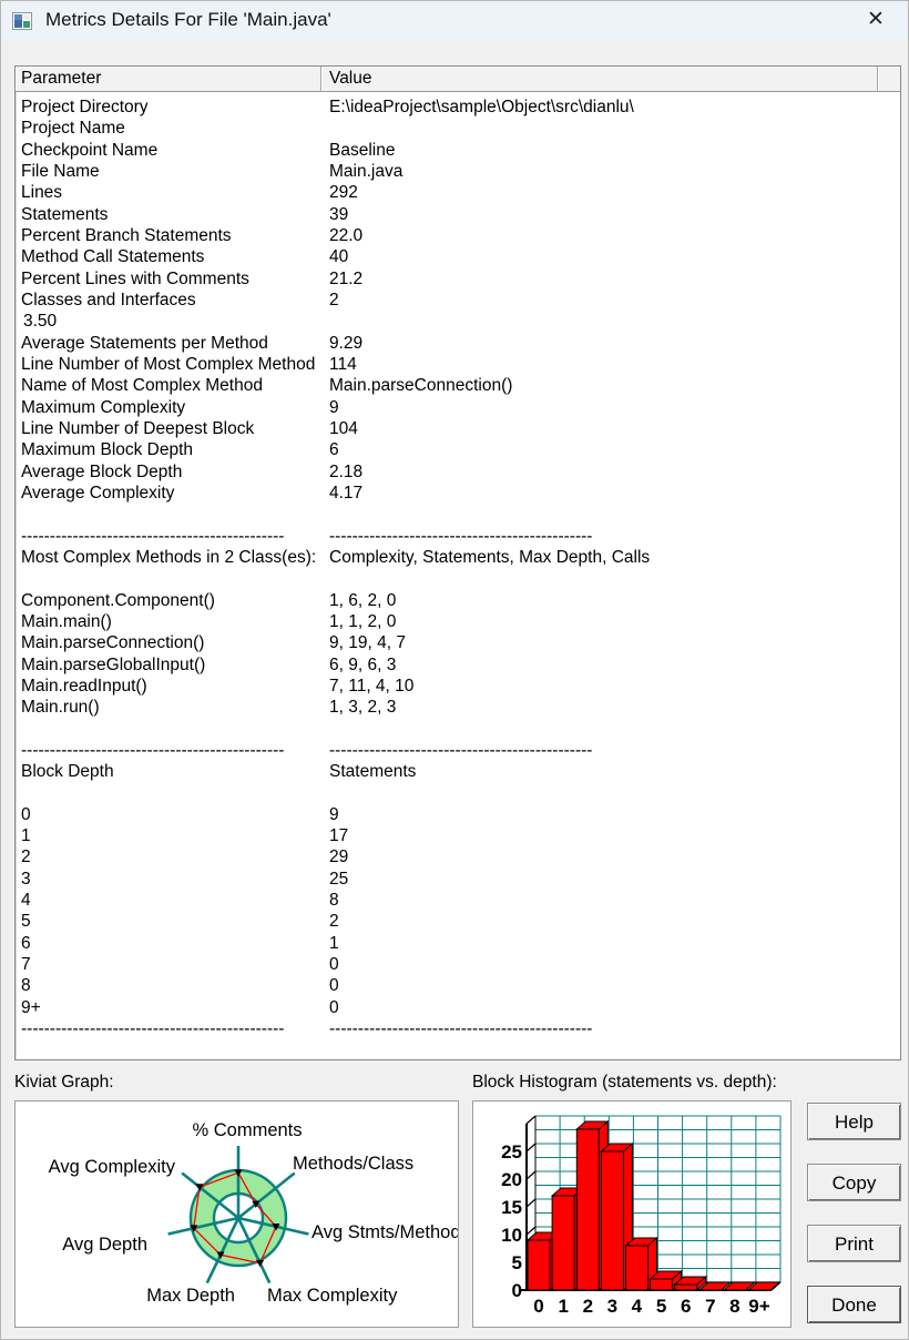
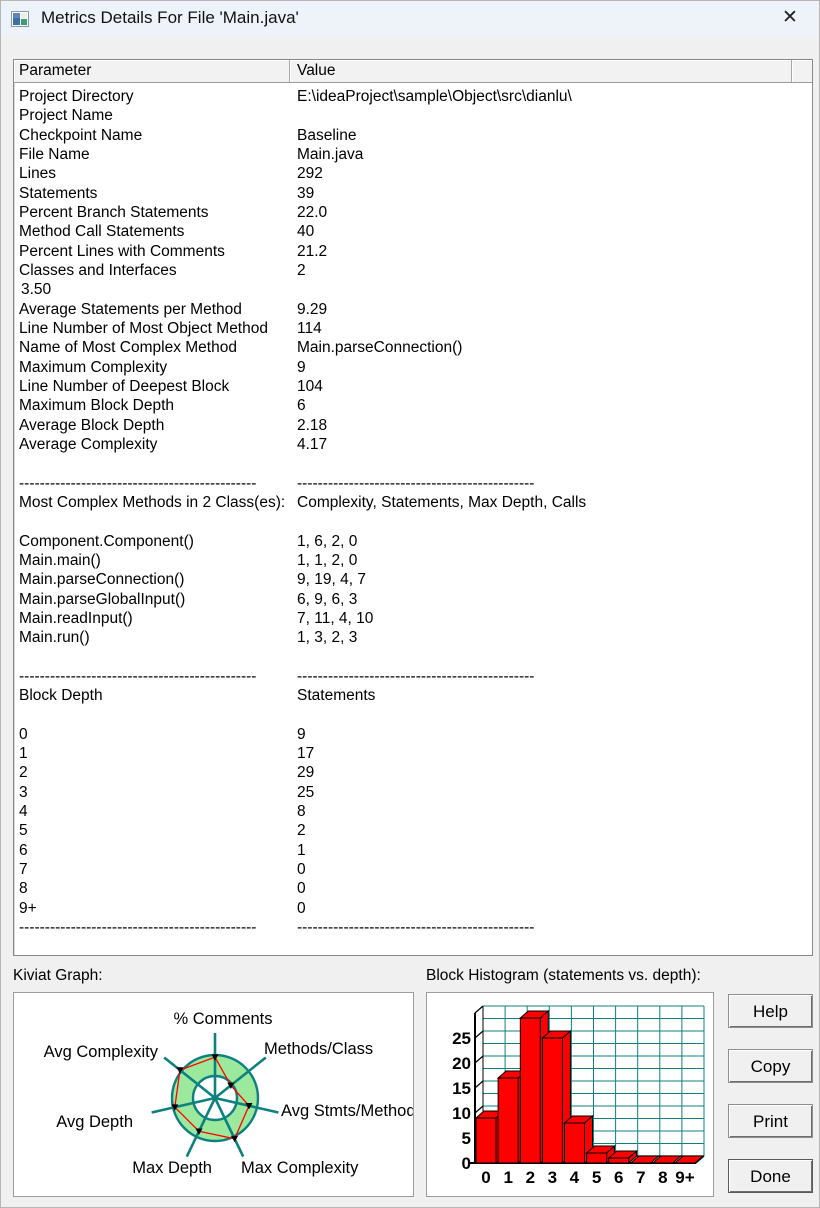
  Metrics Details For File 'Main.java'
  ✕
  Parameter
  Value
  Project Directory
  E:\ideaProject\sample\Object\src\dianlu\
  Project Name
  Checkpoint Name
  Baseline
  File Name
  Main.java
  Lines
  292
  Statements
  39
  Percent Branch Statements
  22.0
  Method Call Statements
  40
  Percent Lines with Comments
  21.2
  Classes and Interfaces
  2
  3.50
  Average Statements per Method
  9.29
- Line Number of Most Complex Method
+ Line Number of Most Object Method
  114
  Name of Most Complex Method
  Main.parseConnection()
  Maximum Complexity
  9
  Line Number of Deepest Block
  104
  Maximum Block Depth
  6
  Average Block Depth
  2.18
  Average Complexity
  4.17
  ----------------------------------------------
  ----------------------------------------------
  Most Complex Methods in 2 Class(es):
  Complexity, Statements, Max Depth, Calls
  Component.Component()
  1, 6, 2, 0
  Main.main()
  1, 1, 2, 0
  Main.parseConnection()
  9, 19, 4, 7
  Main.parseGlobalInput()
  6, 9, 6, 3
  Main.readInput()
  7, 11, 4, 10
  Main.run()
  1, 3, 2, 3
  ----------------------------------------------
  ----------------------------------------------
  Block Depth
  Statements
  0
  9
  1
  17
  2
  29
  3
  25
  4
  8
  5
  2
  6
  1
  7
  0
  8
  0
  9+
  0
  ----------------------------------------------
  ----------------------------------------------
  Kiviat Graph:
  % Comments
  Methods/Class
  Avg Stmts/Method
  Max Complexity
  Max Depth
  Avg Depth
  Avg Complexity
  Block Histogram (statements vs. depth):
  0
  5
  10
  15
  20
  25
  0
  1
  2
  3
  4
  5
  6
  7
  8
  9+
  Help
  Copy
  Print
  Done
